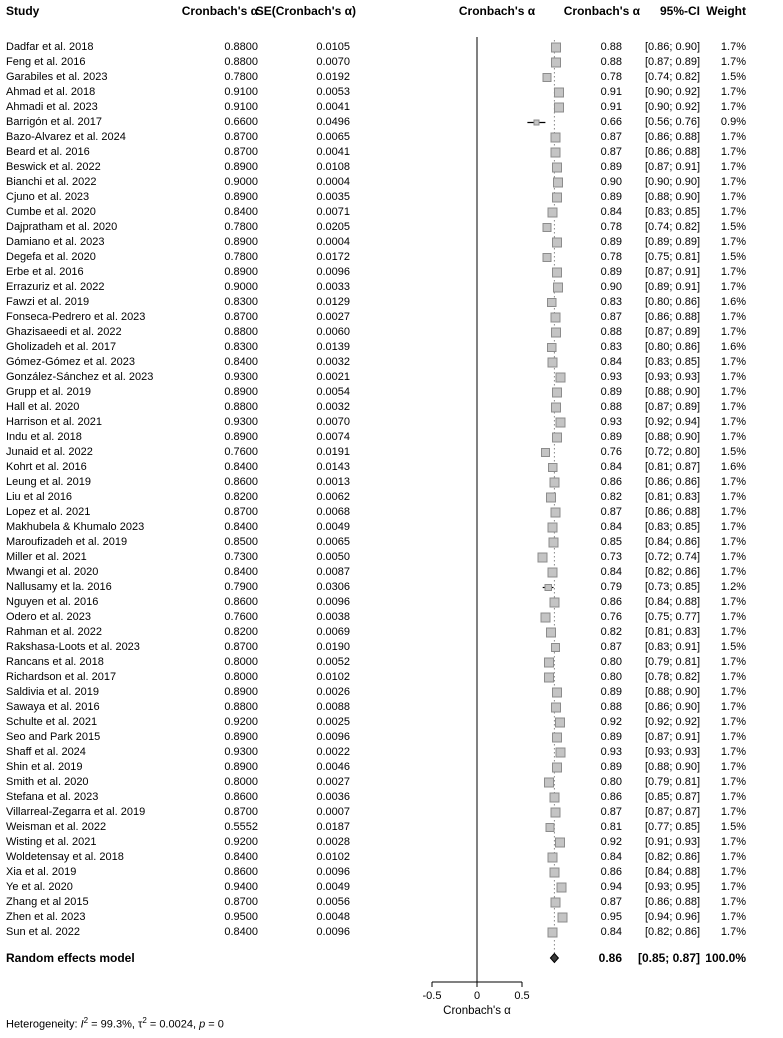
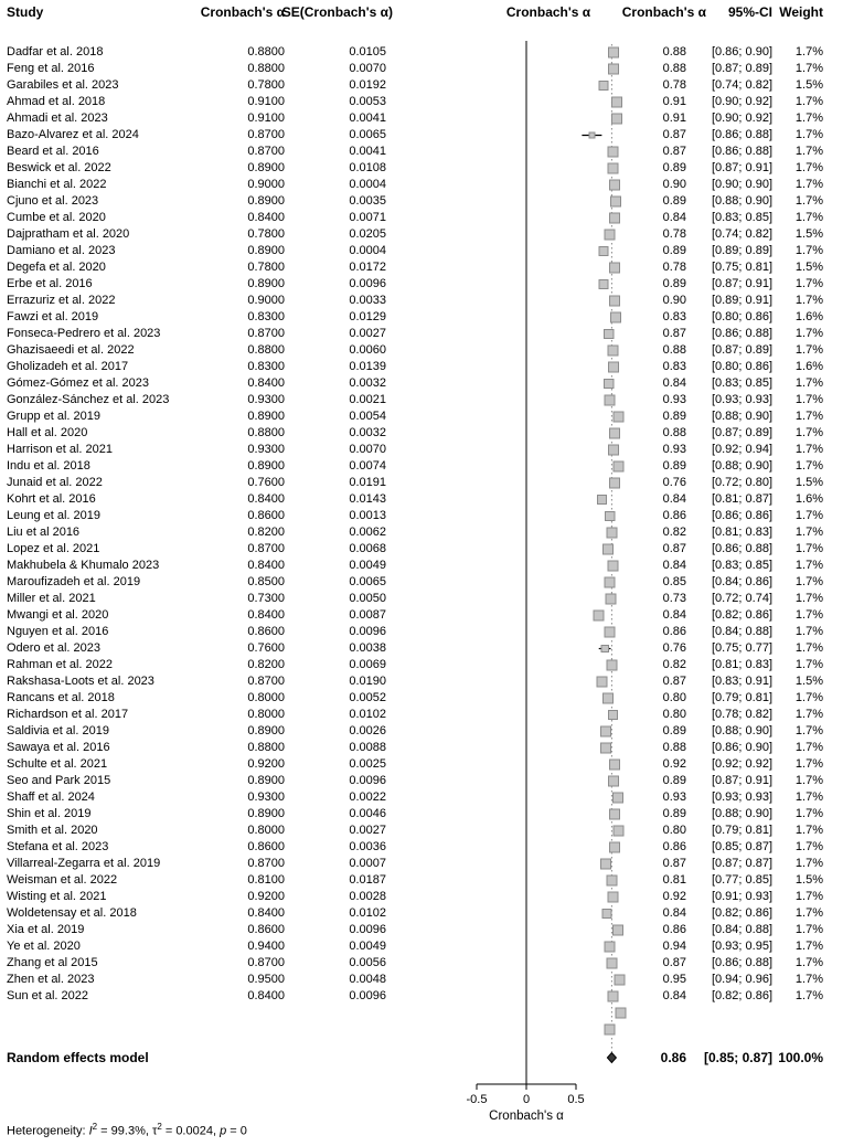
  Study
  Cronbach's α
  SE(Cronbach's α)
  Cronbach's α
  Cronbach's α
  95%-CI
  Weight
  Dadfar et al. 2018
  0.8800
  0.0105
  0.88
  [0.86; 0.90]
  1.7%
  Feng et al. 2016
  0.8800
  0.0070
  0.88
  [0.87; 0.89]
  1.7%
  Garabiles et al. 2023
  0.7800
  0.0192
  0.78
  [0.74; 0.82]
  1.5%
  Ahmad et al. 2018
  0.9100
  0.0053
  0.91
  [0.90; 0.92]
  1.7%
  Ahmadi et al. 2023
  0.9100
  0.0041
  0.91
  [0.90; 0.92]
  1.7%
- Barrigón et al. 2017
- 0.6600
- 0.0496
- 0.66
- [0.56; 0.76]
- 0.9%
  Bazo-Alvarez et al. 2024
  0.8700
  0.0065
  0.87
  [0.86; 0.88]
  1.7%
  Beard et al. 2016
  0.8700
  0.0041
  0.87
  [0.86; 0.88]
  1.7%
  Beswick et al. 2022
  0.8900
  0.0108
  0.89
  [0.87; 0.91]
  1.7%
  Bianchi et al. 2022
  0.9000
  0.0004
  0.90
  [0.90; 0.90]
  1.7%
  Cjuno et al. 2023
  0.8900
  0.0035
  0.89
  [0.88; 0.90]
  1.7%
  Cumbe et al. 2020
  0.8400
  0.0071
  0.84
  [0.83; 0.85]
  1.7%
  Dajpratham et al. 2020
  0.7800
  0.0205
  0.78
  [0.74; 0.82]
  1.5%
  Damiano et al. 2023
  0.8900
  0.0004
  0.89
  [0.89; 0.89]
  1.7%
  Degefa et al. 2020
  0.7800
  0.0172
  0.78
  [0.75; 0.81]
  1.5%
  Erbe et al. 2016
  0.8900
  0.0096
  0.89
  [0.87; 0.91]
  1.7%
  Errazuriz et al. 2022
  0.9000
  0.0033
  0.90
  [0.89; 0.91]
  1.7%
  Fawzi et al. 2019
  0.8300
  0.0129
  0.83
  [0.80; 0.86]
  1.6%
  Fonseca-Pedrero et al. 2023
  0.8700
  0.0027
  0.87
  [0.86; 0.88]
  1.7%
  Ghazisaeedi et al. 2022
  0.8800
  0.0060
  0.88
  [0.87; 0.89]
  1.7%
  Gholizadeh et al. 2017
  0.8300
  0.0139
  0.83
  [0.80; 0.86]
  1.6%
  Gómez-Gómez et al. 2023
  0.8400
  0.0032
  0.84
  [0.83; 0.85]
  1.7%
  González-Sánchez et al. 2023
  0.9300
  0.0021
  0.93
  [0.93; 0.93]
  1.7%
  Grupp et al. 2019
  0.8900
  0.0054
  0.89
  [0.88; 0.90]
  1.7%
  Hall et al. 2020
  0.8800
  0.0032
  0.88
  [0.87; 0.89]
  1.7%
  Harrison et al. 2021
  0.9300
  0.0070
  0.93
  [0.92; 0.94]
  1.7%
  Indu et al. 2018
  0.8900
  0.0074
  0.89
  [0.88; 0.90]
  1.7%
  Junaid et al. 2022
  0.7600
  0.0191
  0.76
  [0.72; 0.80]
  1.5%
  Kohrt et al. 2016
  0.8400
  0.0143
  0.84
  [0.81; 0.87]
  1.6%
  Leung et al. 2019
  0.8600
  0.0013
  0.86
  [0.86; 0.86]
  1.7%
  Liu et al 2016
  0.8200
  0.0062
  0.82
  [0.81; 0.83]
  1.7%
  Lopez et al. 2021
  0.8700
  0.0068
  0.87
  [0.86; 0.88]
  1.7%
  Makhubela & Khumalo 2023
  0.8400
  0.0049
  0.84
  [0.83; 0.85]
  1.7%
  Maroufizadeh et al. 2019
  0.8500
  0.0065
  0.85
  [0.84; 0.86]
  1.7%
  Miller et al. 2021
  0.7300
  0.0050
  0.73
  [0.72; 0.74]
  1.7%
  Mwangi et al. 2020
  0.8400
  0.0087
  0.84
  [0.82; 0.86]
  1.7%
- Nallusamy et la. 2016
- 0.7900
- 0.0306
- 0.79
- [0.73; 0.85]
- 1.2%
  Nguyen et al. 2016
  0.8600
  0.0096
  0.86
  [0.84; 0.88]
  1.7%
  Odero et al. 2023
  0.7600
  0.0038
  0.76
  [0.75; 0.77]
  1.7%
  Rahman et al. 2022
  0.8200
  0.0069
  0.82
  [0.81; 0.83]
  1.7%
  Rakshasa-Loots et al. 2023
  0.8700
  0.0190
  0.87
  [0.83; 0.91]
  1.5%
  Rancans et al. 2018
  0.8000
  0.0052
  0.80
  [0.79; 0.81]
  1.7%
  Richardson et al. 2017
  0.8000
  0.0102
  0.80
  [0.78; 0.82]
  1.7%
  Saldivia et al. 2019
  0.8900
  0.0026
  0.89
  [0.88; 0.90]
  1.7%
  Sawaya et al. 2016
  0.8800
  0.0088
  0.88
  [0.86; 0.90]
  1.7%
  Schulte et al. 2021
  0.9200
  0.0025
  0.92
  [0.92; 0.92]
  1.7%
  Seo and Park 2015
  0.8900
  0.0096
  0.89
  [0.87; 0.91]
  1.7%
  Shaff et al. 2024
  0.9300
  0.0022
  0.93
  [0.93; 0.93]
  1.7%
  Shin et al. 2019
  0.8900
  0.0046
  0.89
  [0.88; 0.90]
  1.7%
  Smith et al. 2020
  0.8000
  0.0027
  0.80
  [0.79; 0.81]
  1.7%
  Stefana et al. 2023
  0.8600
  0.0036
  0.86
  [0.85; 0.87]
  1.7%
  Villarreal-Zegarra et al. 2019
  0.8700
  0.0007
  0.87
  [0.87; 0.87]
  1.7%
  Weisman et al. 2022
- 0.5552
+ 0.8100
  0.0187
  0.81
  [0.77; 0.85]
  1.5%
  Wisting et al. 2021
  0.9200
  0.0028
  0.92
  [0.91; 0.93]
  1.7%
  Woldetensay et al. 2018
  0.8400
  0.0102
  0.84
  [0.82; 0.86]
  1.7%
  Xia et al. 2019
  0.8600
  0.0096
  0.86
  [0.84; 0.88]
  1.7%
  Ye et al. 2020
  0.9400
  0.0049
  0.94
  [0.93; 0.95]
  1.7%
  Zhang et al 2015
  0.8700
  0.0056
  0.87
  [0.86; 0.88]
  1.7%
  Zhen et al. 2023
  0.9500
  0.0048
  0.95
  [0.94; 0.96]
  1.7%
  Sun et al. 2022
  0.8400
  0.0096
  0.84
  [0.82; 0.86]
  1.7%
  Random effects model
  0.86
  [0.85; 0.87]
  100.0%
  -0.5
  0
  0.5
  Cronbach's α
  Heterogeneity: I2 = 99.3%, τ2 = 0.0024, p = 0
